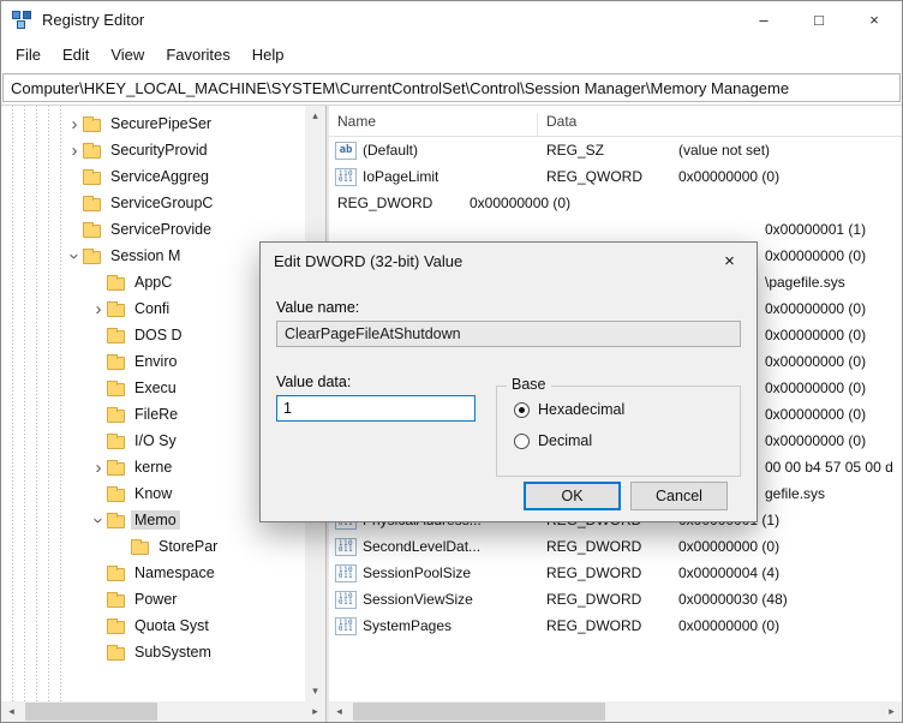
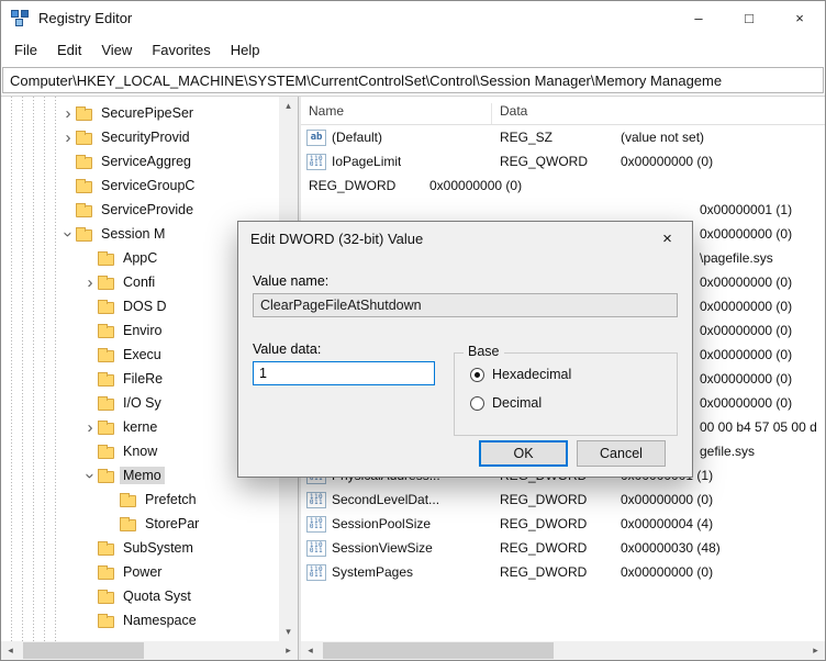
  Registry Editor
  –
  □
  ×
  File
  Edit
  View
  Favorites
  Help
  Computer\HKEY_LOCAL_MACHINE\SYSTEM\CurrentControlSet\Control\Session Manager\Memory Manageme
  SecurePipeSer
  SecurityProvid
  ServiceAggreg
  ServiceGroupC
  ServiceProvide
  Session M
  AppC
  Confi
  DOS D
  Enviro
  Execu
  FileRe
  I/O Sy
  kerne
  Know
  Memo
+ Prefetch
  StorePar
- Namespace
+ SubSystem
  Power
  Quota Syst
- SubSystem
+ Namespace
  ▴
  ▾
  ◂
  ▸
  Name
  Data
  (Default)
  REG_SZ
  (value not set)
  IoPageLimit
  REG_QWORD
  0x00000000 (0)
  REG_DWORD
  0x00000000 (0)
  0x00000001 (1)
  0x00000000 (0)
  \pagefile.sys
  0x00000000 (0)
  0x00000000 (0)
  0x00000000 (0)
  0x00000000 (0)
  0x00000000 (0)
  0x00000000 (0)
  00 00 b4 57 05 00 d
  gefile.sys
  SecondLevelDat...
  REG_DWORD
  0x00000000 (0)
  SessionPoolSize
  REG_DWORD
  0x00000004 (4)
  SessionViewSize
  REG_DWORD
  0x00000030 (48)
  SystemPages
  REG_DWORD
  0x00000000 (0)
  ◂
  ▸
  Edit DWORD (32-bit) Value
  ×
  Value name:
  ClearPageFileAtShutdown
  Value data:
  1
  Base
  Hexadecimal
  Decimal
  OK
  Cancel
